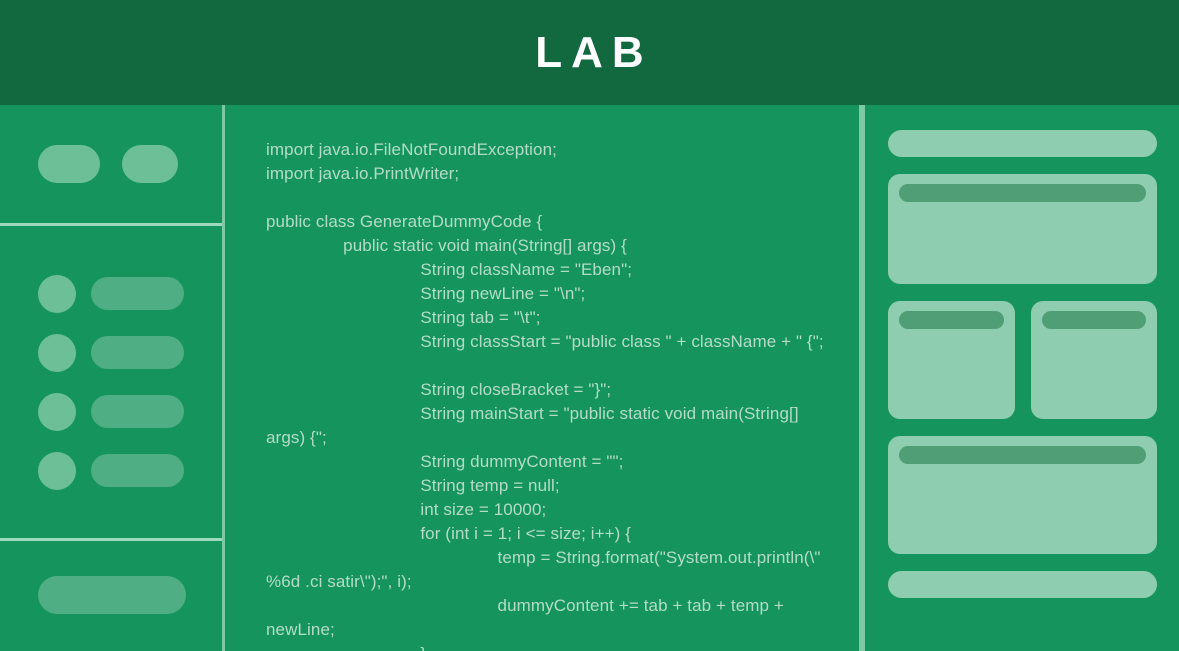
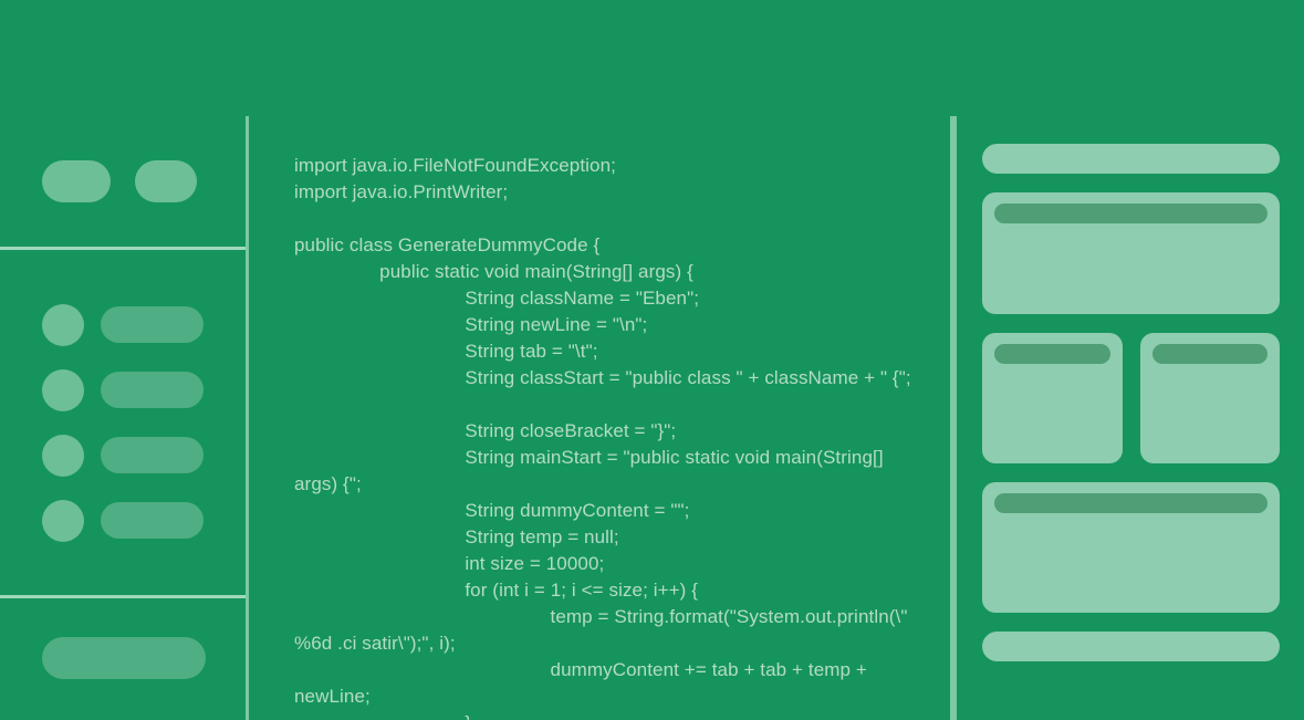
- LAB
  import java.io.FileNotFoundException;
  import java.io.PrintWriter;
  public class GenerateDummyCode {
  public static void main(String[] args) {
  String className = "Eben";
  String newLine = "\n";
  String tab = "\t";
  String classStart = "public class " + className + " {";
  String closeBracket = "}";
  String mainStart = "public static void main(String[] args) {";
  String dummyContent = "";
  String temp = null;
  int size = 10000;
  for (int i = 1; i <= size; i++) {
  temp = String.format("System.out.println(\" %6d .ci satir\");", i);
  dummyContent += tab + tab + temp + newLine;
